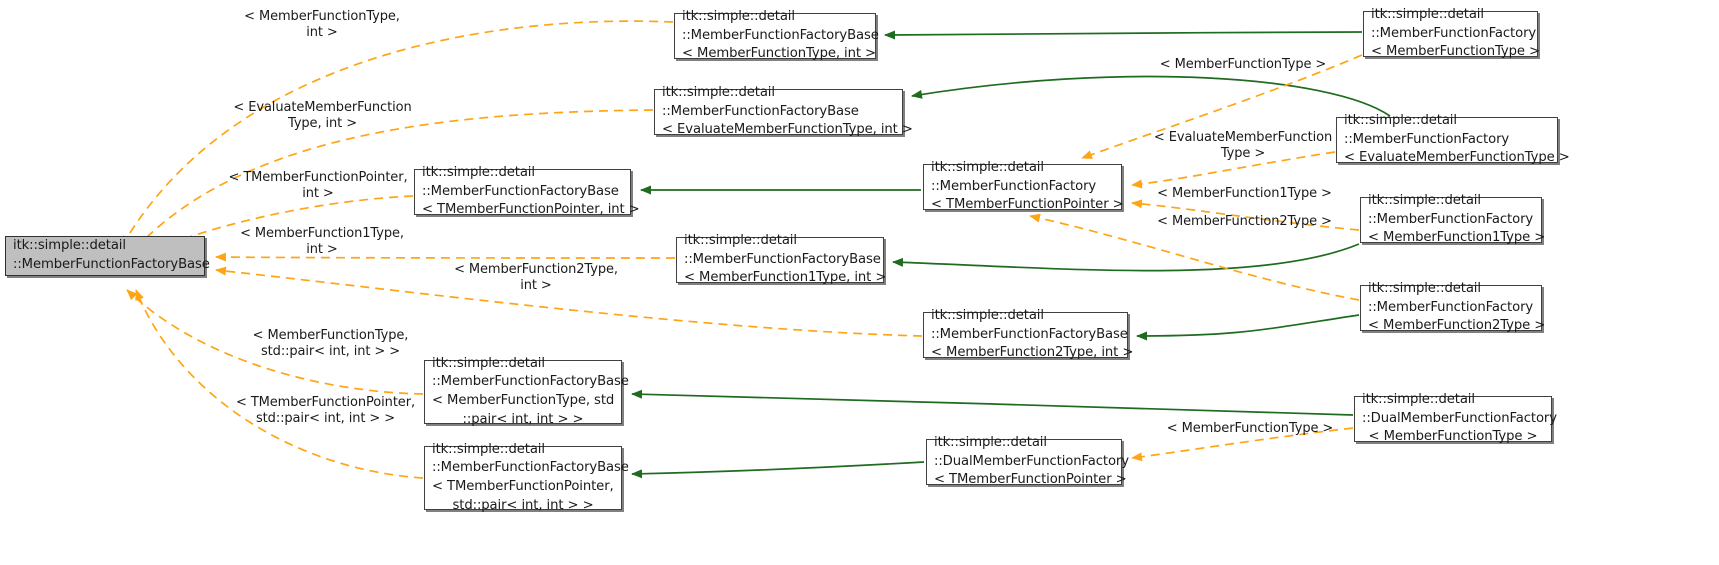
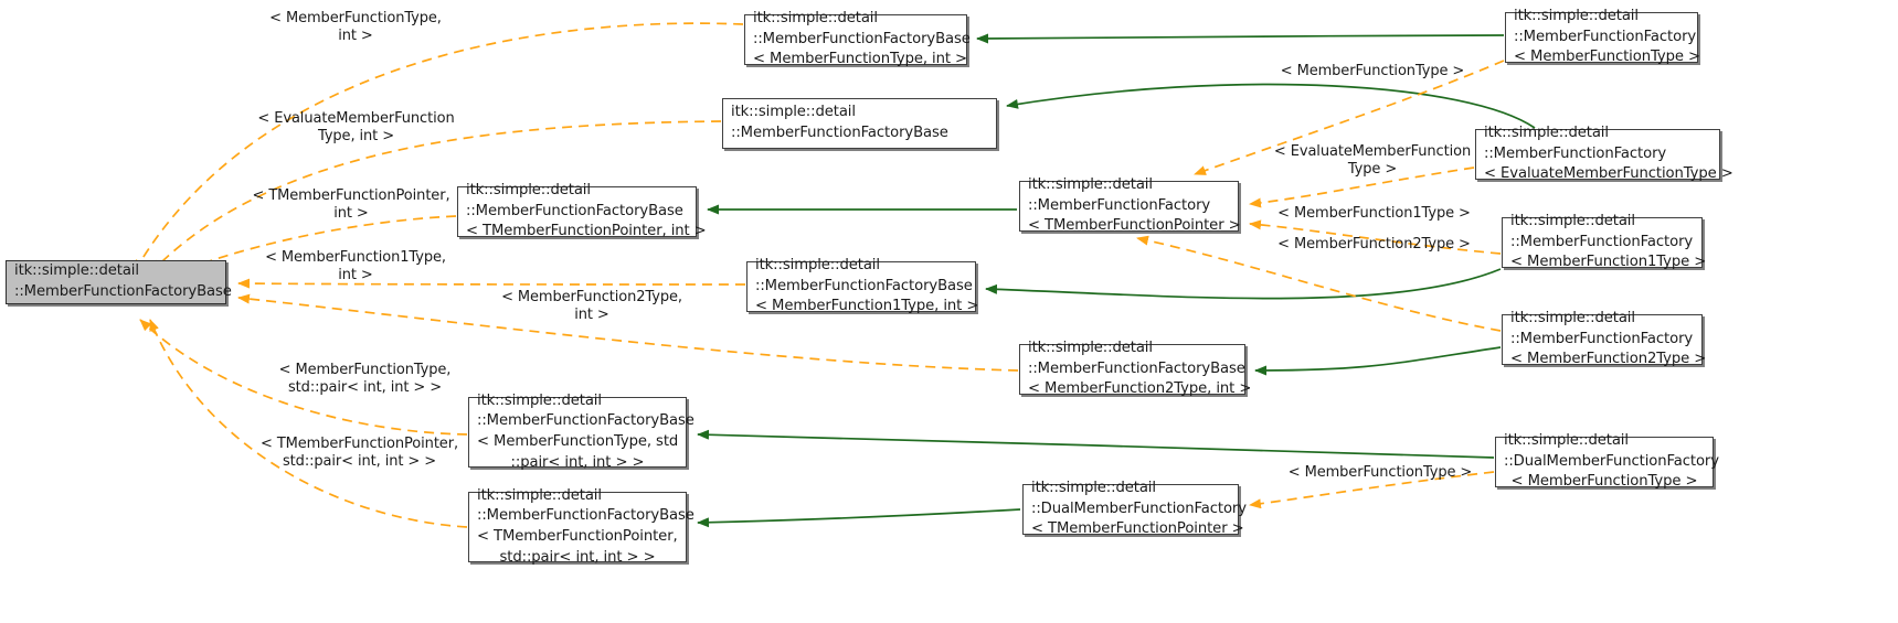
  itk::simple::detail
  ::MemberFunctionFactoryBase
  itk::simple::detail
  ::MemberFunctionFactoryBase
  < MemberFunctionType, int >
  itk::simple::detail
  ::MemberFunctionFactoryBase
- < EvaluateMemberFunctionType, int >
  itk::simple::detail
  ::MemberFunctionFactoryBase
  < TMemberFunctionPointer, int >
  itk::simple::detail
  ::MemberFunctionFactoryBase
  < MemberFunction1Type, int >
  itk::simple::detail
  ::MemberFunctionFactoryBase
  < MemberFunction2Type, int >
  itk::simple::detail
  ::MemberFunctionFactoryBase
  < MemberFunctionType, std
  ::pair< int, int > >
  itk::simple::detail
  ::MemberFunctionFactoryBase
  < TMemberFunctionPointer,
  std::pair< int, int > >
  itk::simple::detail
  ::MemberFunctionFactory
  < TMemberFunctionPointer >
  itk::simple::detail
  ::DualMemberFunctionFactory
  < TMemberFunctionPointer >
  itk::simple::detail
  ::MemberFunctionFactory
  < MemberFunctionType >
  itk::simple::detail
  ::MemberFunctionFactory
  < EvaluateMemberFunctionType >
  itk::simple::detail
  ::MemberFunctionFactory
  < MemberFunction1Type >
  itk::simple::detail
  ::MemberFunctionFactory
  < MemberFunction2Type >
  itk::simple::detail
  ::DualMemberFunctionFactory
  < MemberFunctionType >
  < MemberFunctionType,
  int >
  < EvaluateMemberFunction
  Type, int >
  < TMemberFunctionPointer,
  int >
  < MemberFunction1Type,
  int >
  < MemberFunction2Type,
  int >
  < MemberFunctionType,
  std::pair< int, int > >
  < TMemberFunctionPointer,
  std::pair< int, int > >
  < MemberFunctionType >
  < EvaluateMemberFunction
  Type >
  < MemberFunction1Type >
  < MemberFunction2Type >
  < MemberFunctionType >
